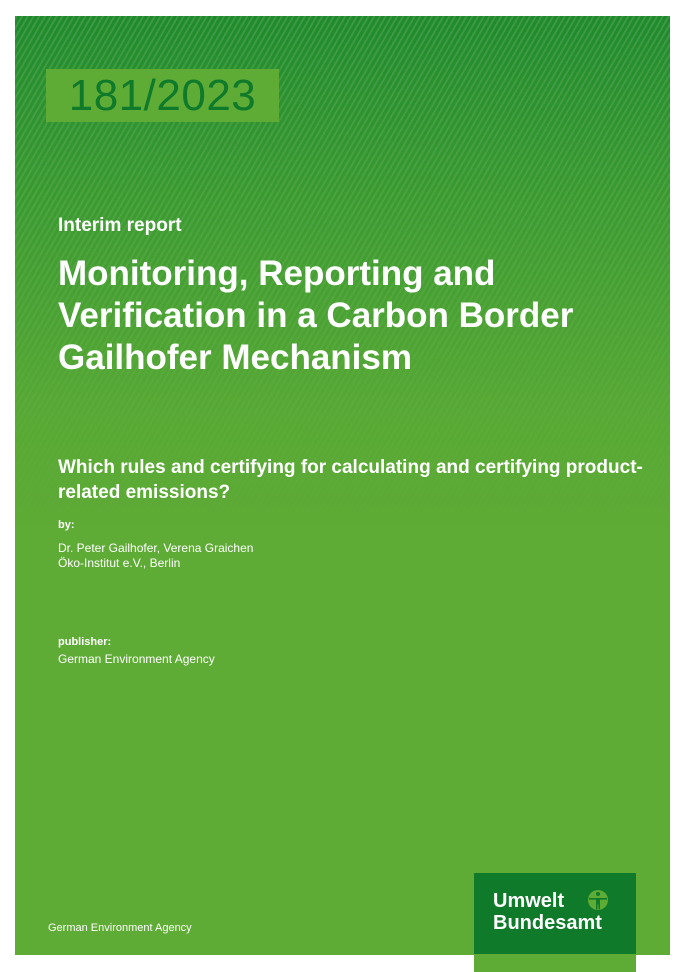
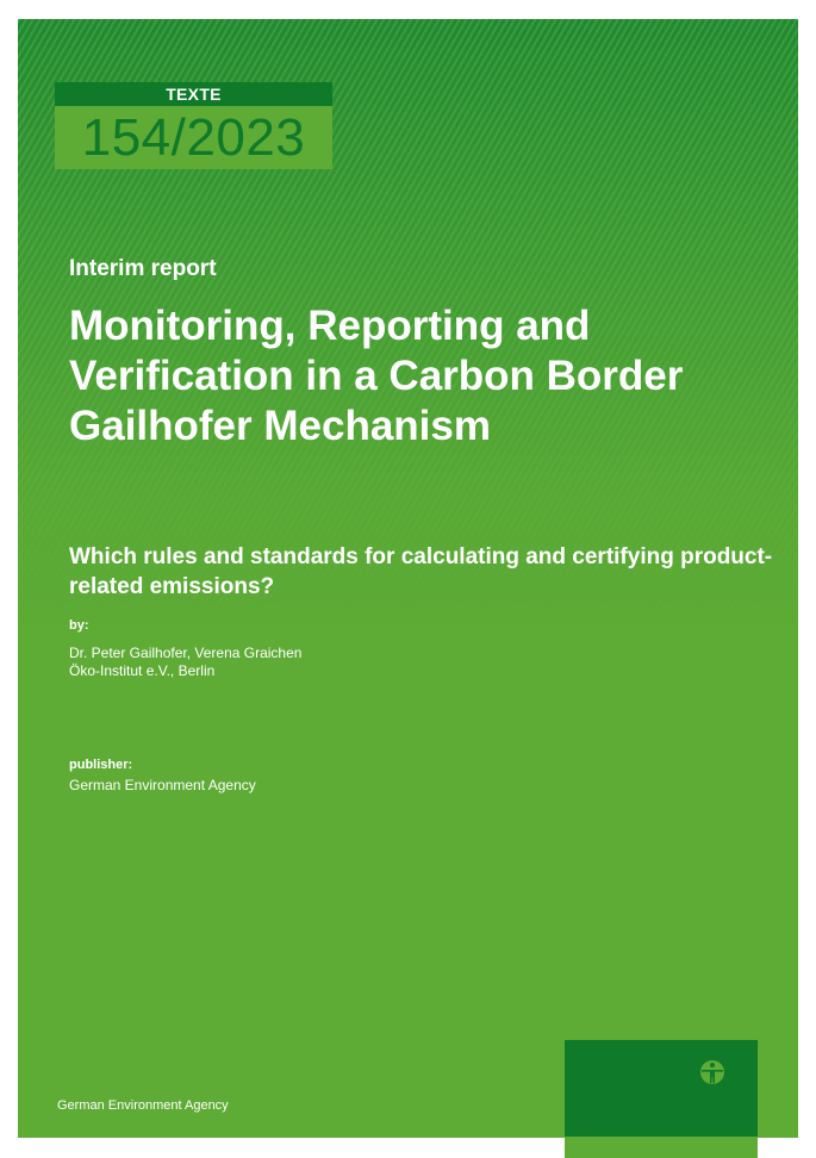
+ TEXTE
- 181/2023
+ 154/2023
  Interim report
  Monitoring, Reporting and Verification in a Carbon Border Gailhofer Mechanism
- Which rules and certifying for calculating and certifying product-related emissions?
+ Which rules and standards for calculating and certifying product-related emissions?
  by:
  Dr. Peter Gailhofer, Verena Graichen
  Öko-Institut e.V., Berlin
  publisher:
  German Environment Agency
  German Environment Agency
- Umwelt
- Bundesamt
